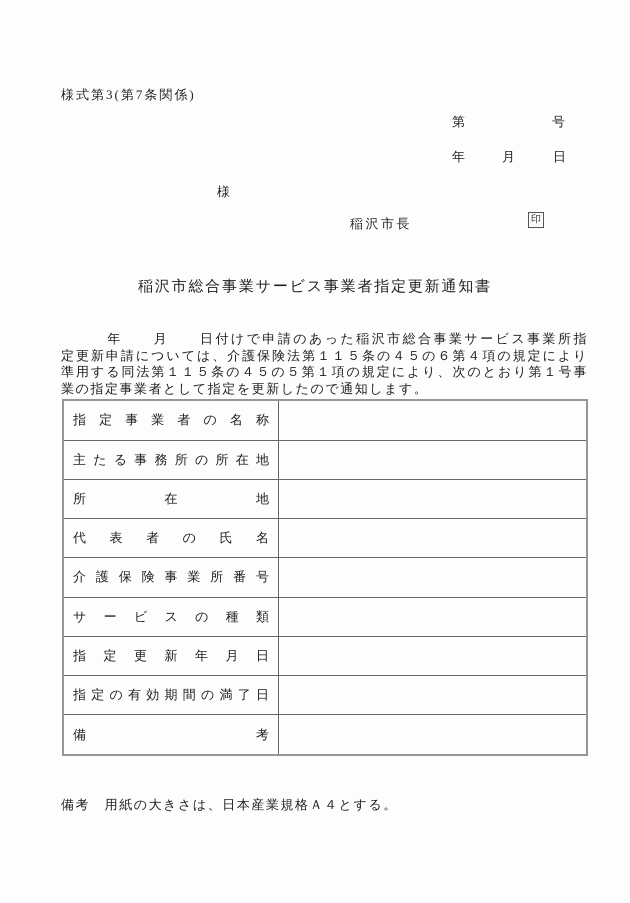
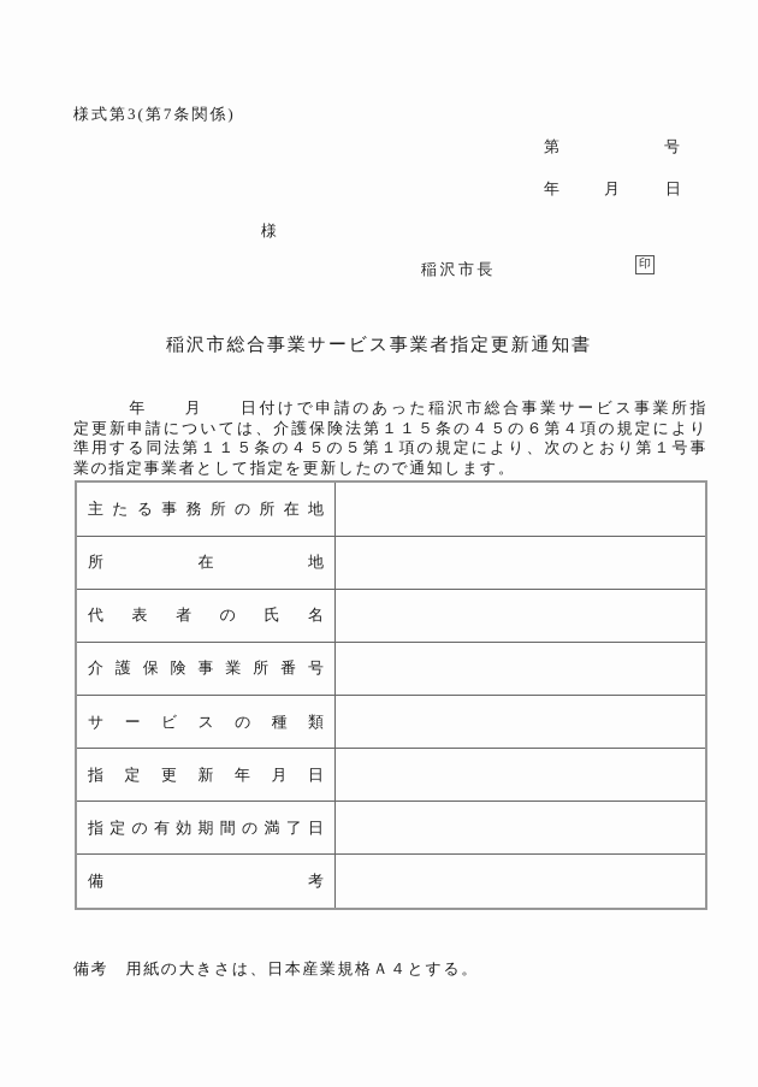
  様式第3(第7条関係)
  第
  号
  年
  月
  日
  様
  稲沢市長
  印
  稲沢市総合事業サービス事業者指定更新通知書
  年 月 日付けで申請のあった稲沢市総合事業サービス事業所指
  定更新申請については、介護保険法第１１５条の４５の６第４項の規定により
  準用する同法第１１５条の４５の５第１項の規定により、次のとおり第１号事
  業の指定事業者として指定を更新したので通知します。
- 指定事業者の名称
  主たる事務所の所在地
  所在地
  代表者の氏名
  介護保険事業所番号
  サービスの種類
  指定更新年月日
  指定の有効期間の満了日
  備考
  備考 用紙の大きさは、日本産業規格Ａ４とする。
